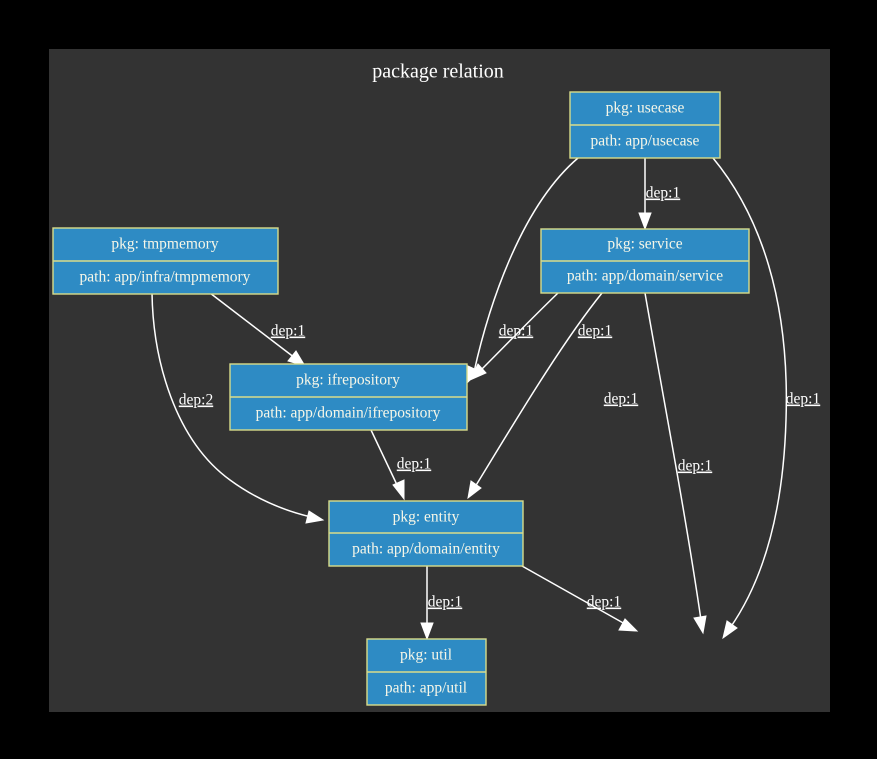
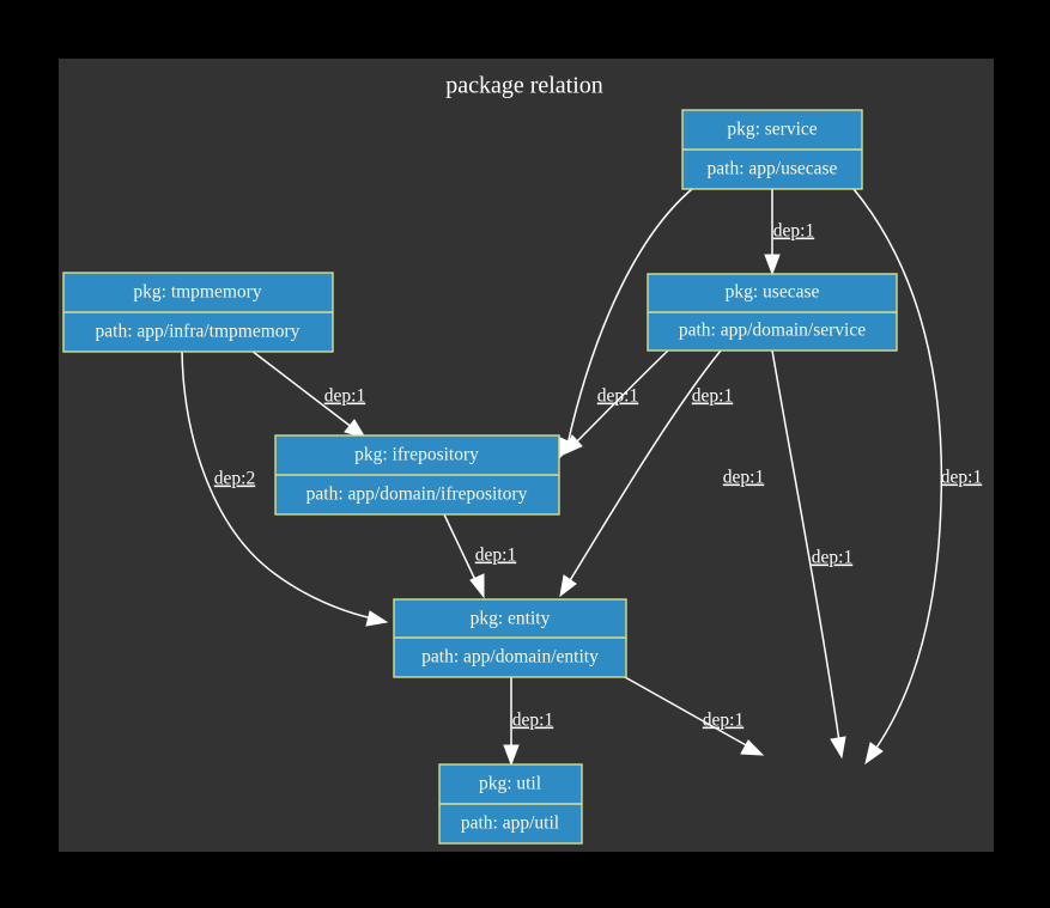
  package relation
  dep:1
  dep:1
  dep:1
  dep:1
  dep:1
  dep:1
  dep:1
  dep:2
  dep:1
  dep:1
  dep:1
- pkg: usecase
+ pkg: service
  path: app/usecase
- pkg: service
+ pkg: usecase
  path: app/domain/service
  pkg: tmpmemory
  path: app/infra/tmpmemory
  pkg: ifrepository
  path: app/domain/ifrepository
  pkg: entity
  path: app/domain/entity
  pkg: util
  path: app/util
